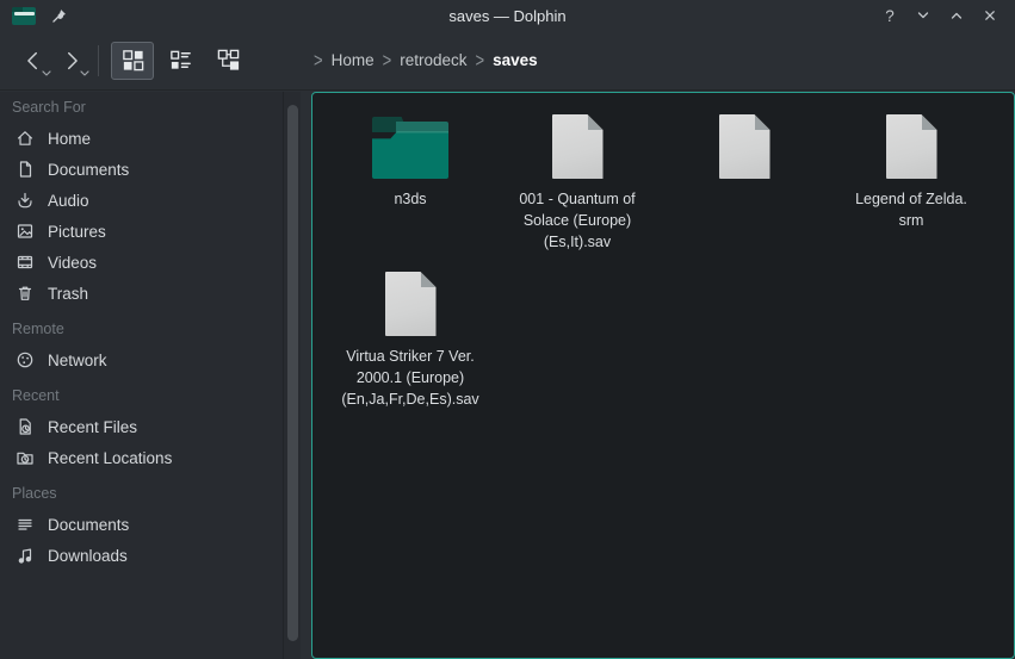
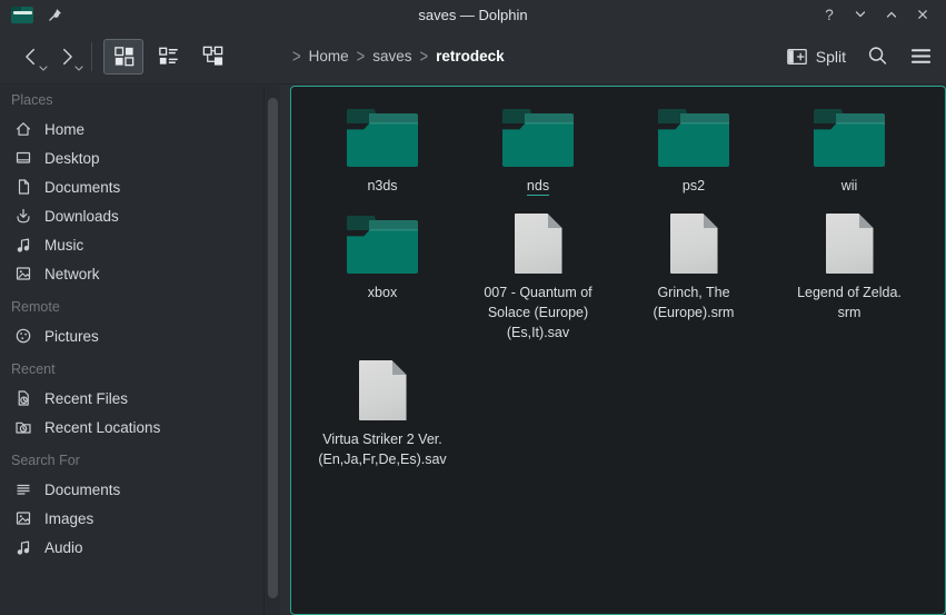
  saves — Dolphin
  ?
  >
  Home
  >
- retrodeck
+ saves
  >
- saves
+ retrodeck
+ Split
- Search For
+ Places
  Home
+ Desktop
  Documents
- Audio
+ Downloads
+ Music
- Pictures
+ Network
- Videos
- Trash
  Remote
- Network
+ Pictures
  Recent
  Recent Files
  Recent Locations
- Places
+ Search For
  Documents
+ Images
- Downloads
+ Audio
  n3ds
+ nds
+ ps2
+ wii
+ xbox
- 001 - Quantum of
+ 007 - Quantum of
  Solace (Europe)
  (Es,It).sav
+ Grinch, The
+ (Europe).srm
  Legend of Zelda.
  srm
- Virtua Striker 7 Ver.
+ Virtua Striker 2 Ver.
- 2000.1 (Europe)
  (En,Ja,Fr,De,Es).sav
